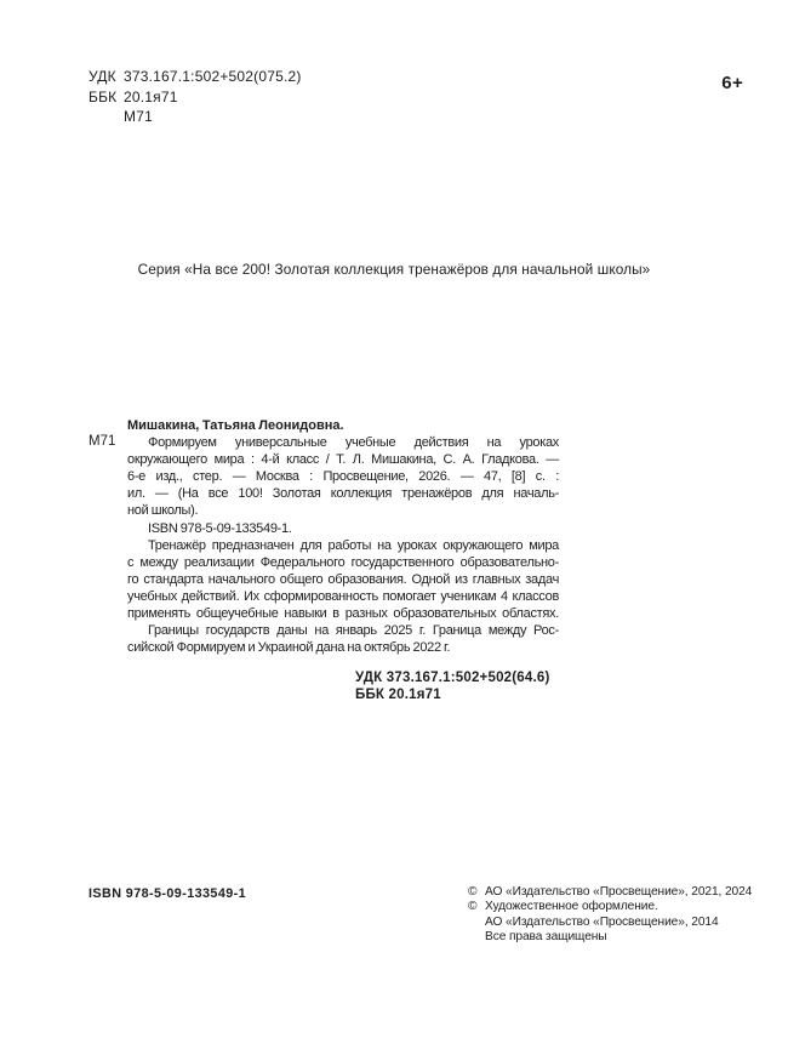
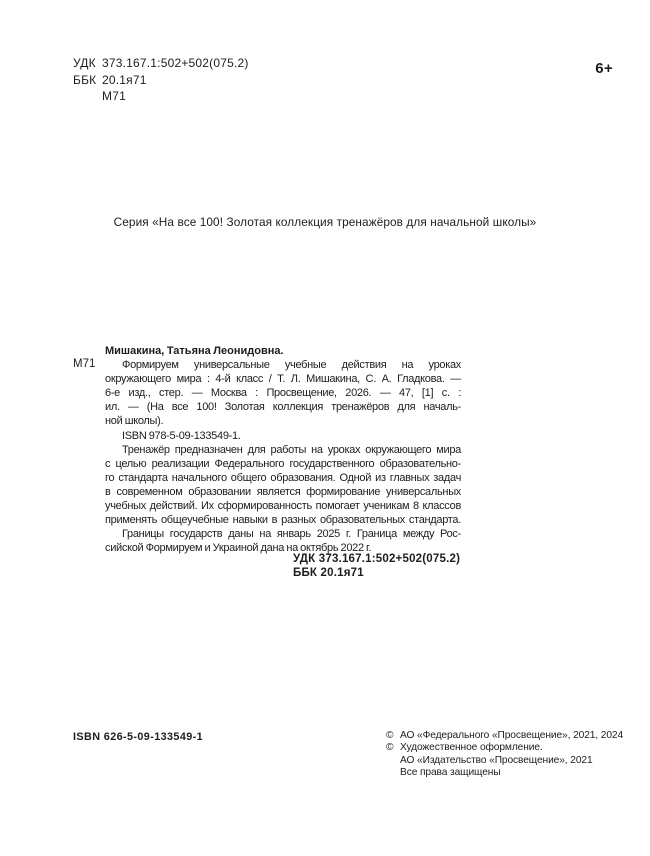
  УДК
  373.167.1:502+502(075.2)
  ББК
  20.1я71
  М71
  6+
- Серия «На все 200! Золотая коллекция тренажёров для начальной школы»
+ Серия «На все 100! Золотая коллекция тренажёров для начальной школы»
  М71
  Мишакина, Татьяна Леонидовна.
  Формируем универсальные учебные действия на уроках
  окружающего мира : 4-й класс / Т. Л. Мишакина, С. А. Гладкова. —
- 6-е изд., стер. — Москва : Просвещение, 2026. — 47, [8] с. :
+ 6-е изд., стер. — Москва : Просвещение, 2026. — 47, [1] с. :
  ил. — (На все 100! Золотая коллекция тренажёров для началь-
  ной школы).
  ISBN 978-5-09-133549-1.
  Тренажёр предназначен для работы на уроках окружающего мира
- с между реализации Федерального государственного образовательно-
+ с целью реализации Федерального государственного образовательно-
  го стандарта начального общего образования. Одной из главных задач
+ в современном образовании является формирование универсальных
- учебных действий. Их сформированность помогает ученикам 4 классов
+ учебных действий. Их сформированность помогает ученикам 8 классов
- применять общеучебные навыки в разных образовательных областях.
+ применять общеучебные навыки в разных образовательных стандарта.
  Границы государств даны на январь 2025 г. Граница между Рос-
  сийской Формируем и Украиной дана на октябрь 2022 г.
- УДК 373.167.1:502+502(64.6)
+ УДК 373.167.1:502+502(075.2)
  ББК 20.1я71
- ISBN 978-5-09-133549-1
+ ISBN 626-5-09-133549-1
  ©
- АО «Издательство «Просвещение», 2021, 2024
+ АО «Федерального «Просвещение», 2021, 2024
  ©
  Художественное оформление.
- АО «Издательство «Просвещение», 2014
+ АО «Издательство «Просвещение», 2021
  Все права защищены
